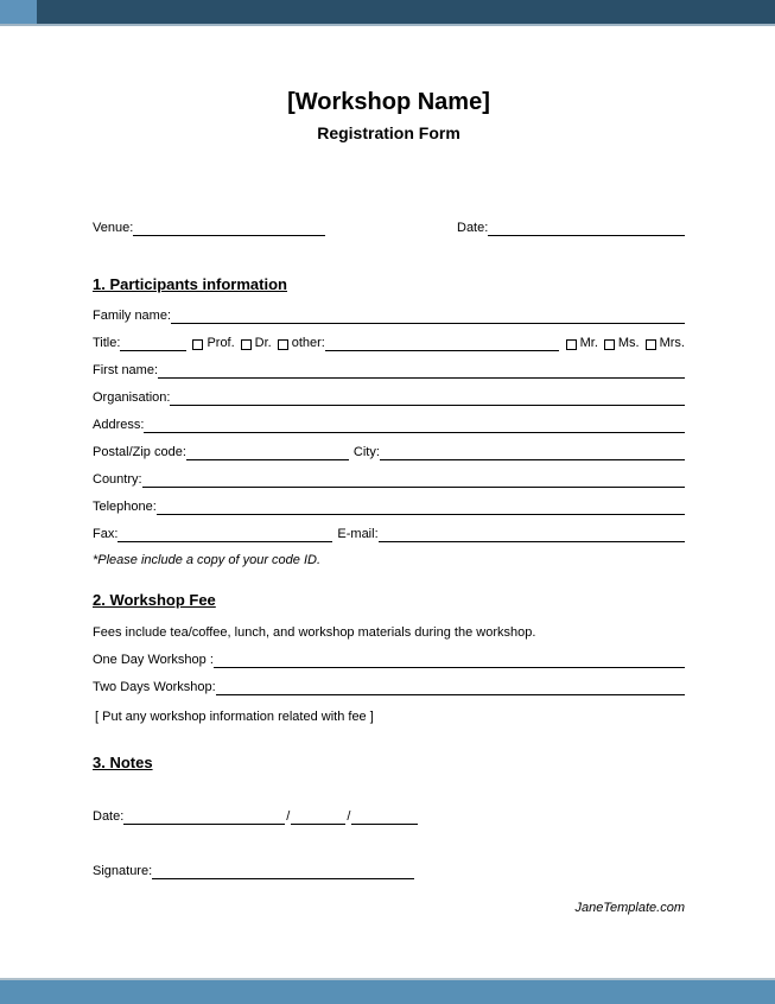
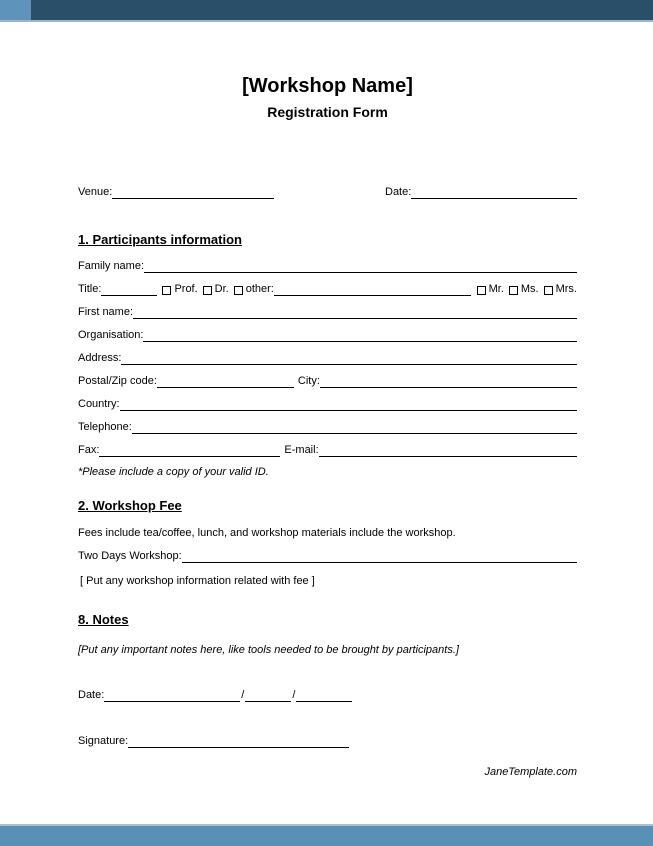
  [Workshop Name]
  Registration Form
  Venue:
  Date:
  1. Participants information
  Family name:
  Title:
  Prof.
  Dr.
  other:
  Mr.
  Ms.
  Mrs.
  First name:
  Organisation:
  Address:
  Postal/Zip code:
  City:
  Country:
  Telephone:
  Fax:
  E-mail:
- *Please include a copy of your code ID.
+ *Please include a copy of your valid ID.
  2. Workshop Fee
- Fees include tea/coffee, lunch, and workshop materials during the workshop.
+ Fees include tea/coffee, lunch, and workshop materials include the workshop.
- One Day Workshop :
  Two Days Workshop:
  [ Put any workshop information related with fee ]
- 3. Notes
+ 8. Notes
+ [Put any important notes here, like tools needed to be brought by participants.]
  Date:
  /
  /
  Signature:
  JaneTemplate.com
